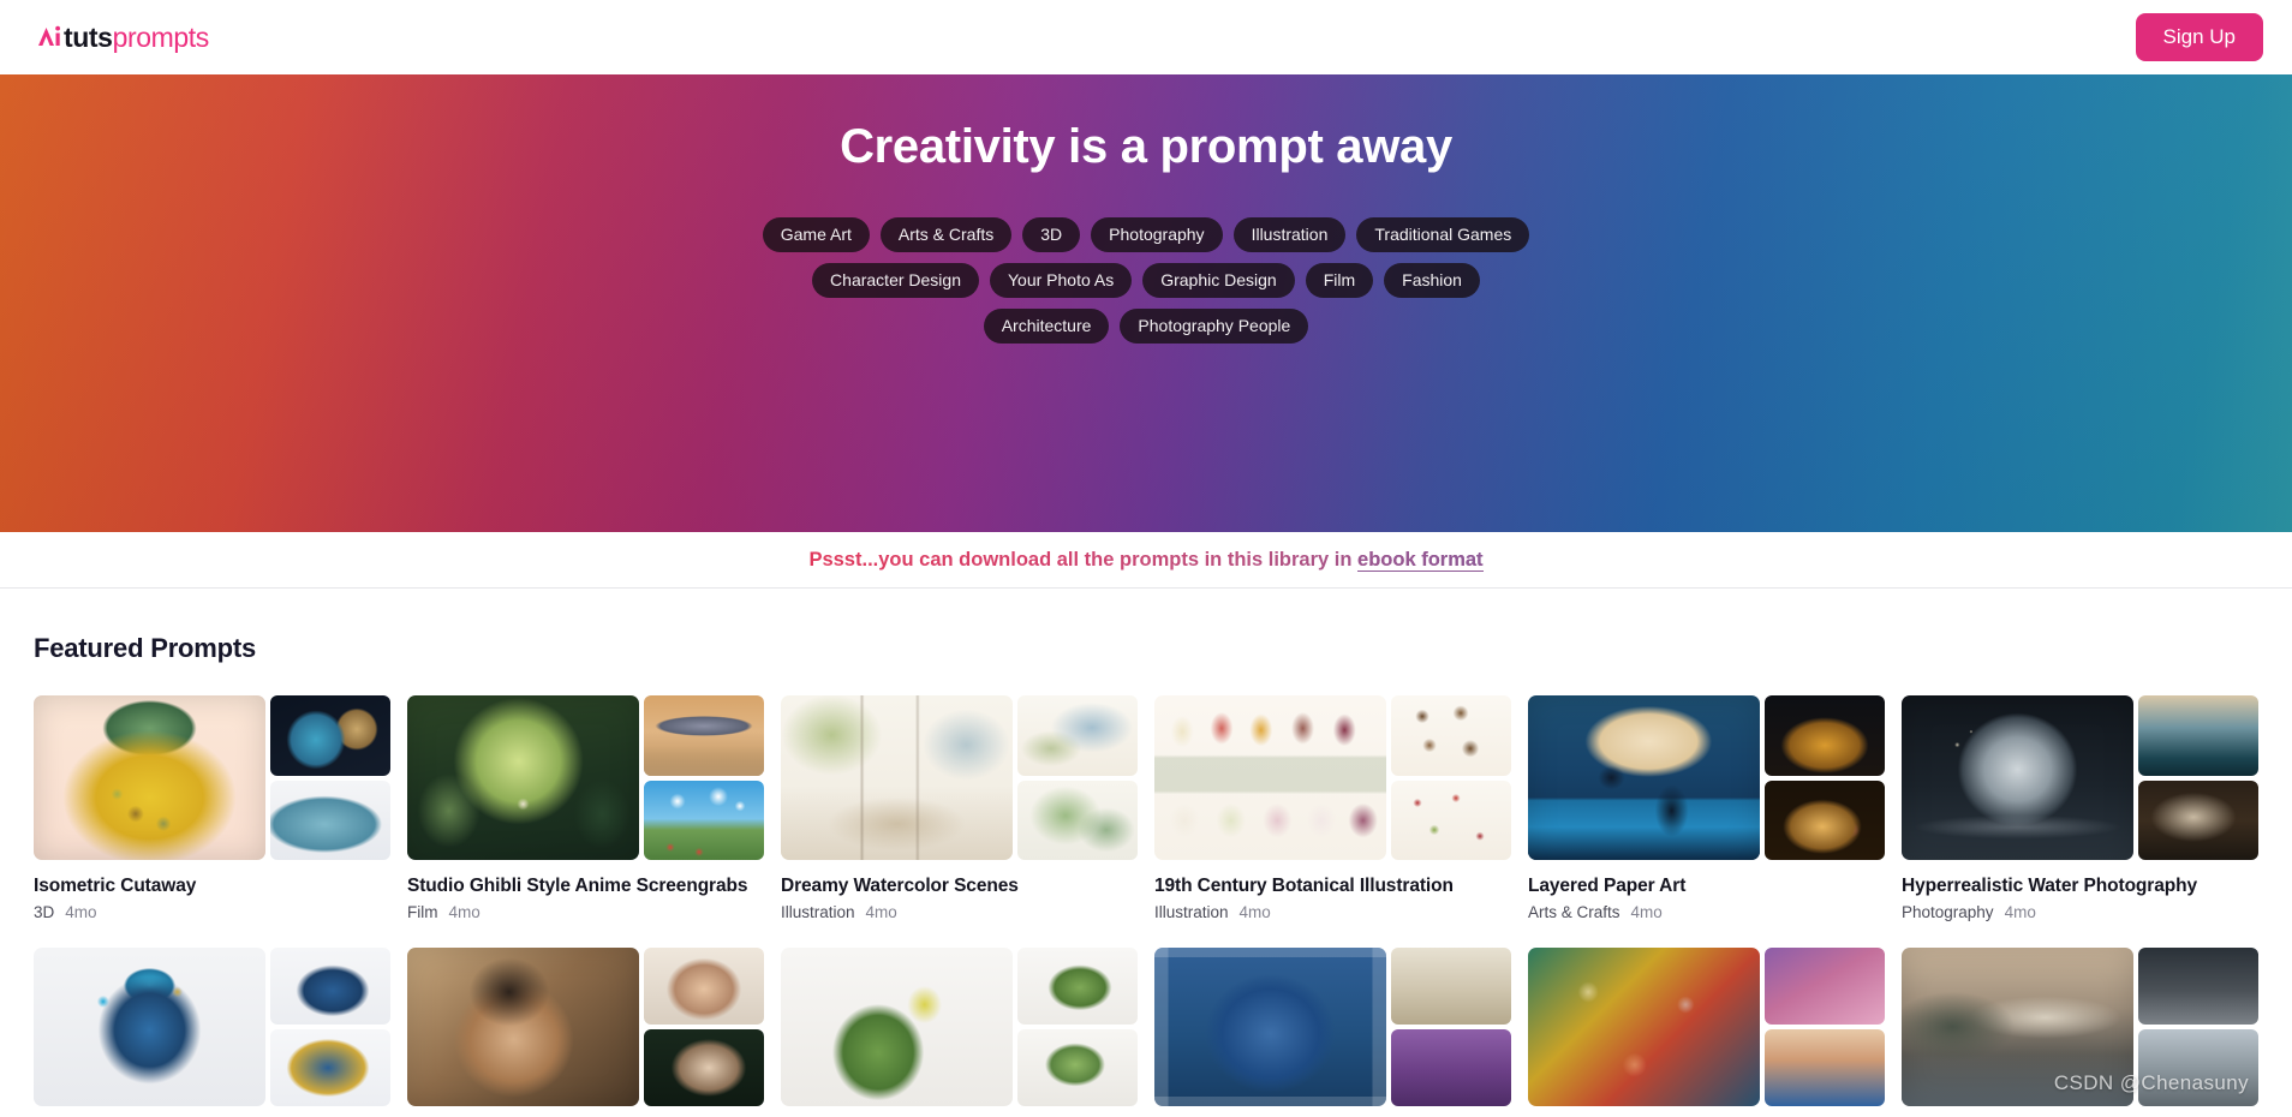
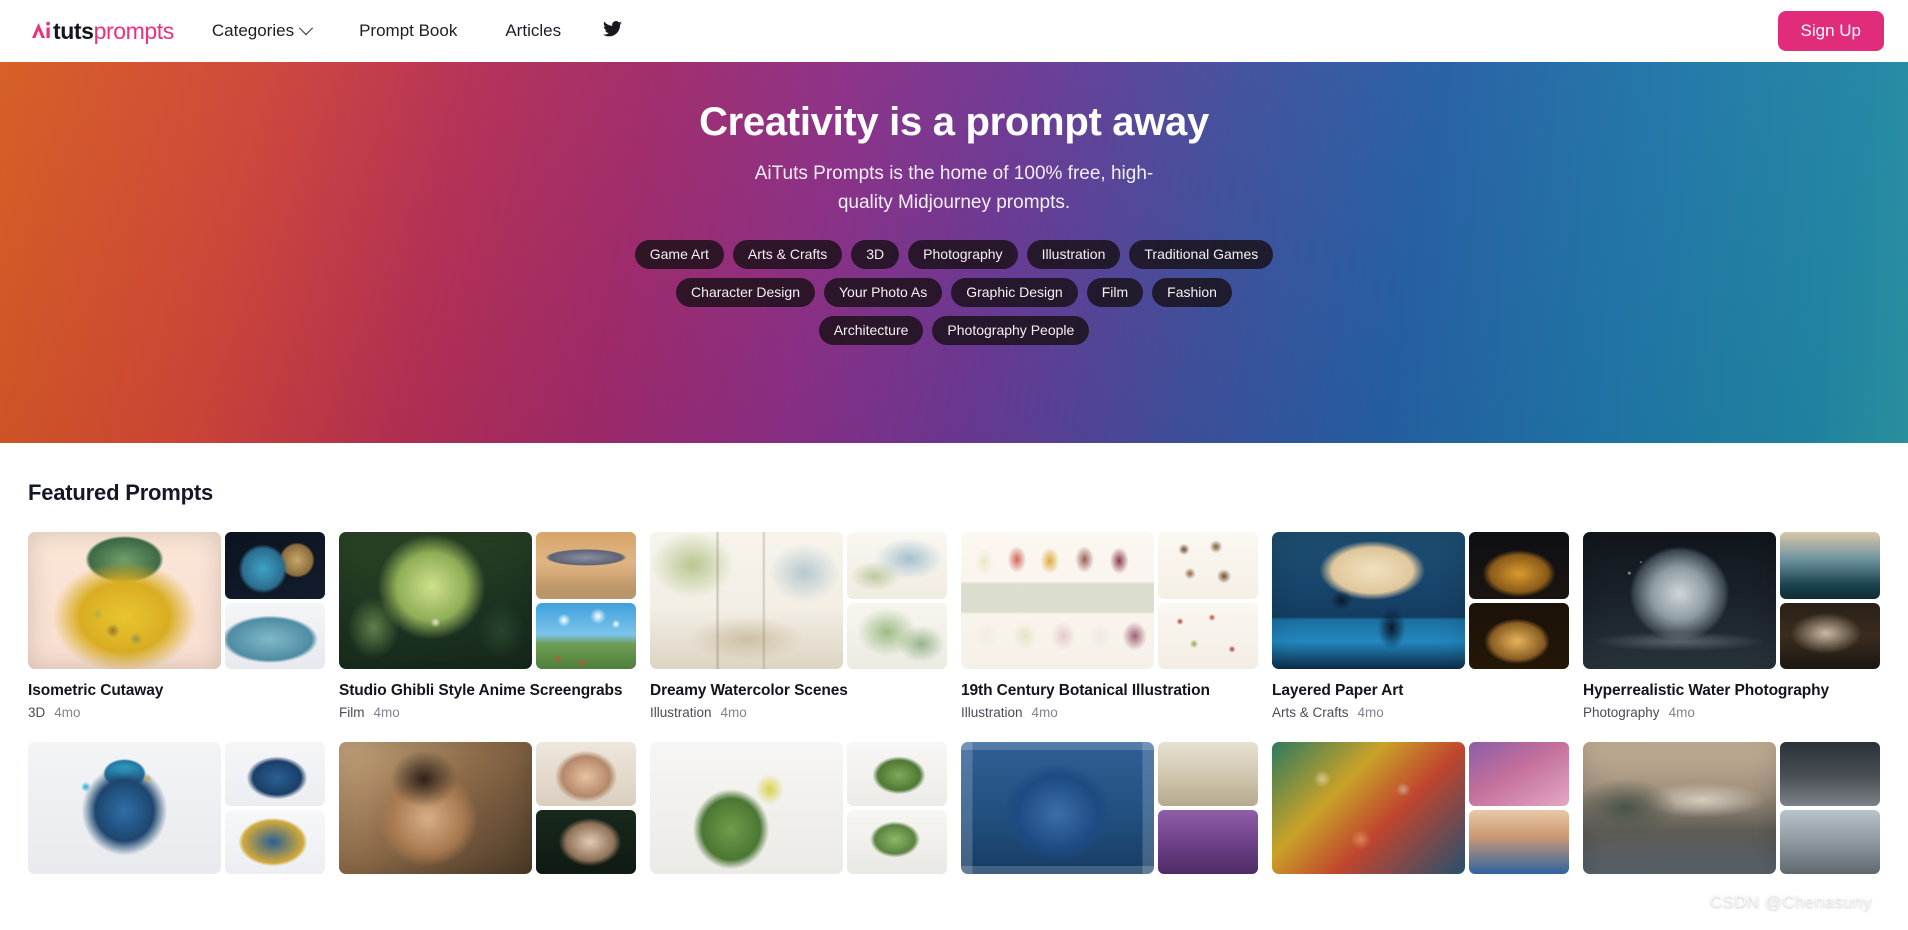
  tuts
  prompts
+ Categories
+ Prompt Book
+ Articles
  Sign Up
  Creativity is a prompt away
+ AiTuts Prompts is the home of 100% free, high-quality Midjourney prompts.
  Game Art
  Arts & Crafts
  3D
  Photography
  Illustration
  Traditional Games
  Character Design
  Your Photo As
  Graphic Design
  Film
  Fashion
  Architecture
  Photography People
- Pssst...you can download all the prompts in this library in ebook format
  Featured Prompts
  Isometric Cutaway
  3D
  4mo
  Studio Ghibli Style Anime Screengrabs
  Film
  4mo
  Dreamy Watercolor Scenes
  Illustration
  4mo
  19th Century Botanical Illustration
  Illustration
  4mo
  Layered Paper Art
  Arts & Crafts
  4mo
  Hyperrealistic Water Photography
  Photography
  4mo
  CSDN @Chenasuny
